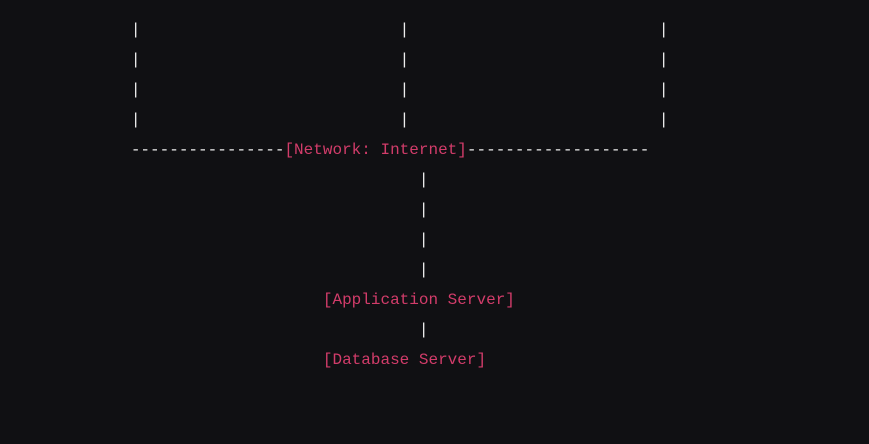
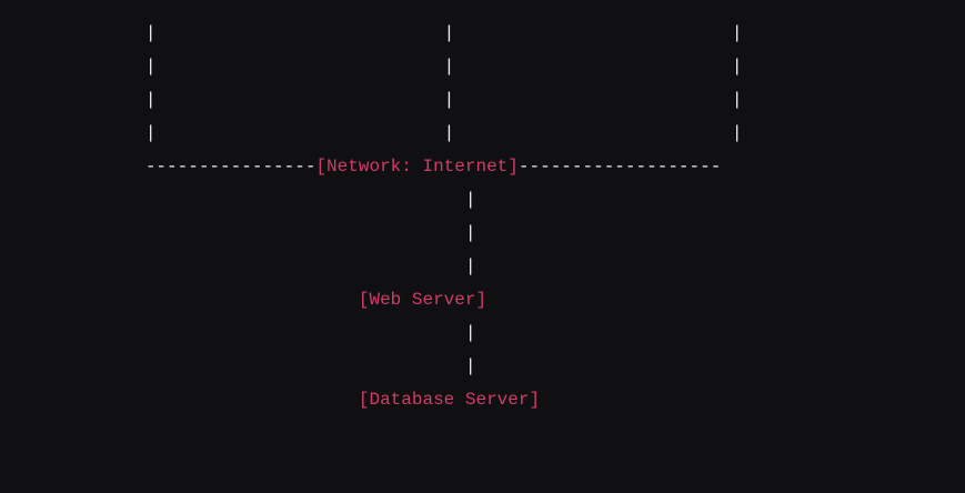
  | | |
  | | |
  | | |
  | | |
  ----------------[Network: Internet]-------------------
  |
  |
  |
+ [Web Server]
  |
- [Application Server]
  |
  [Database Server]
